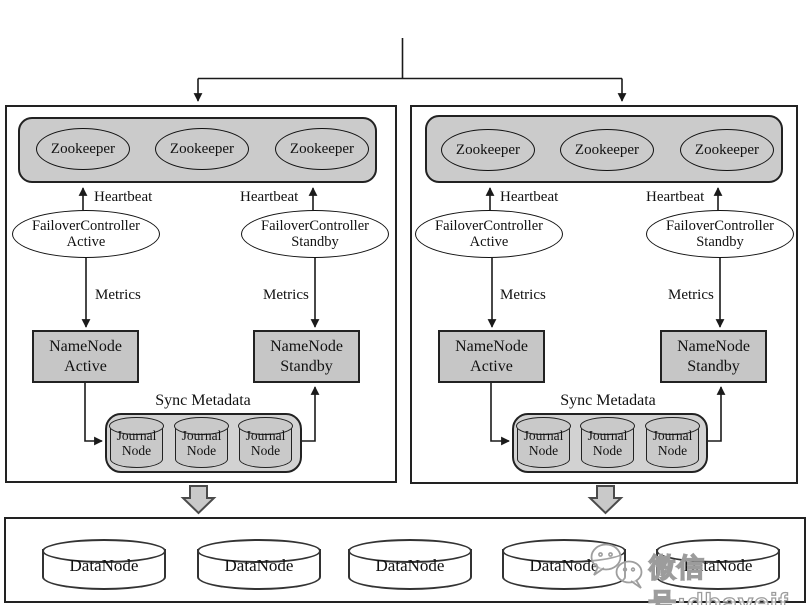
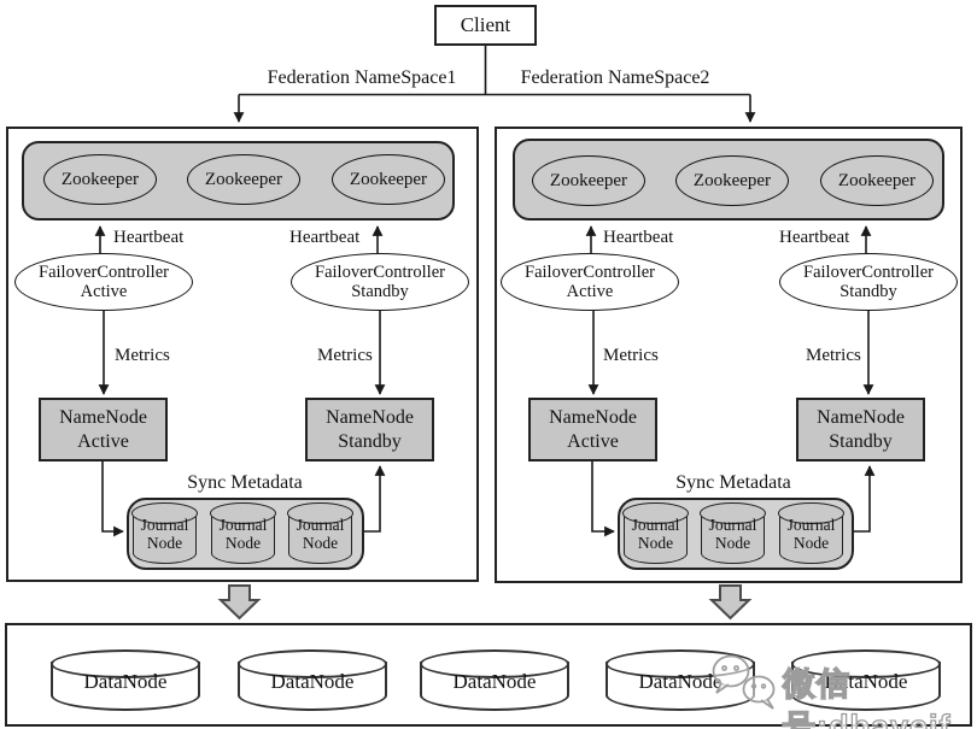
+ Client
+ Federation NameSpace1
+ Federation NameSpace2
  Zookeeper
  Zookeeper
  Zookeeper
  Zookeeper
  Zookeeper
  Zookeeper
  Heartbeat
  Heartbeat
  Heartbeat
  Heartbeat
  FailoverController
  Active
  FailoverController
  Standby
  FailoverController
  Active
  FailoverController
  Standby
  Metrics
  Metrics
  Metrics
  Metrics
  NameNode
  Active
  NameNode
  Standby
  NameNode
  Active
  NameNode
  Standby
  Sync Metadata
  Sync Metadata
  Journal
  Node
  Journal
  Node
  Journal
  Node
  Journal
  Node
  Journal
  Node
  Journal
  Node
  DataNode
  DataNode
  DataNode
  DataNode
  DataNode
  微信号:dbayejf
